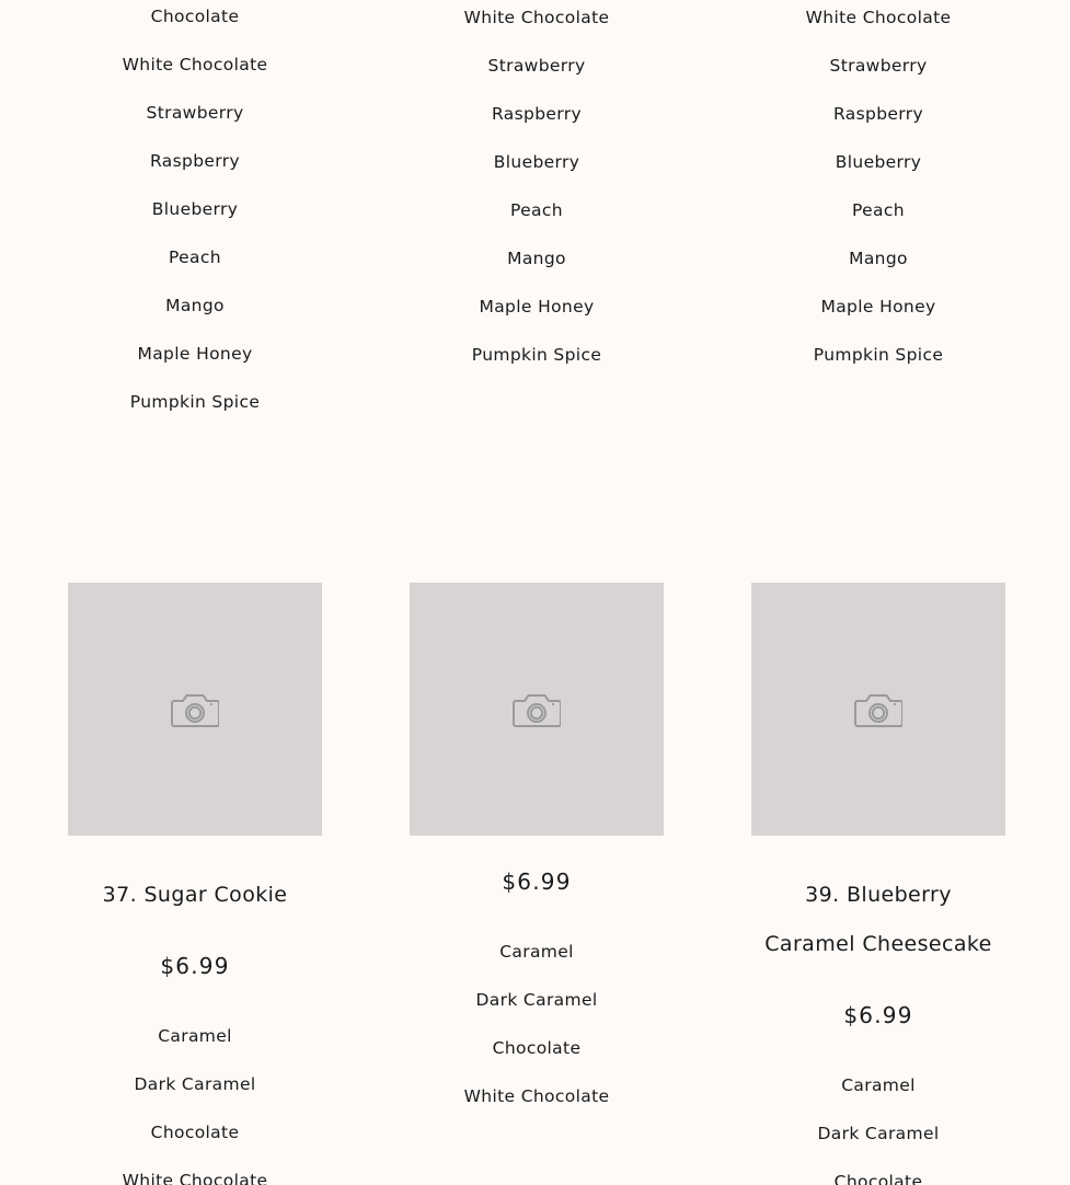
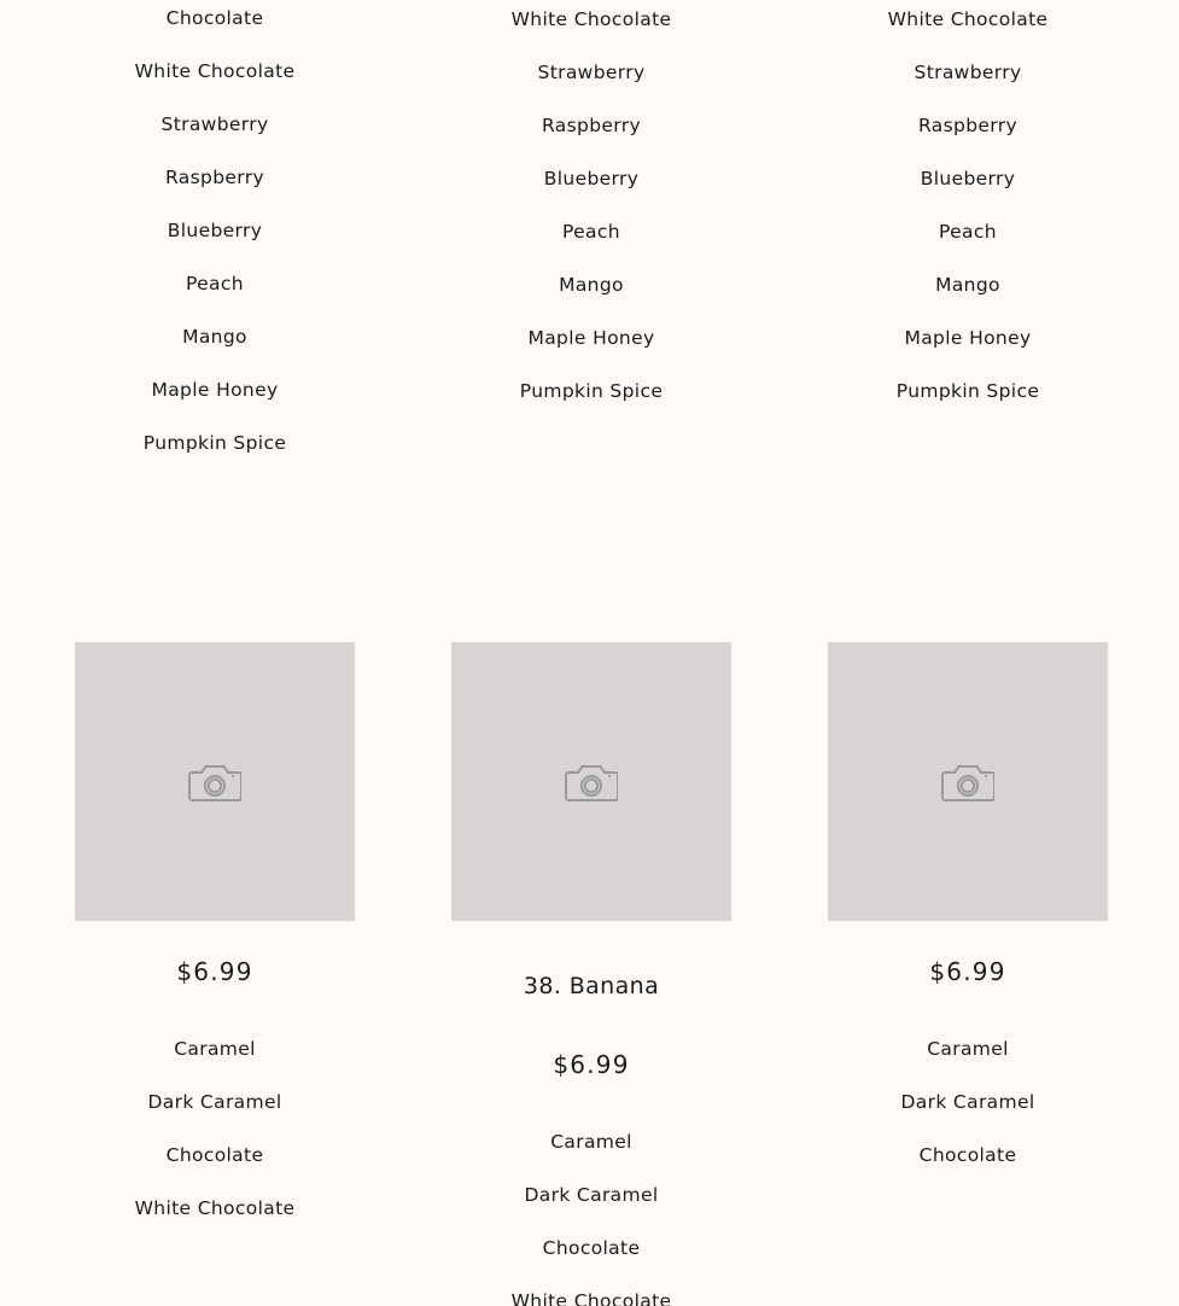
  Chocolate
  White Chocolate
  Strawberry
  Raspberry
  Blueberry
  Peach
  Mango
  Maple Honey
  Pumpkin Spice
  White Chocolate
  Strawberry
  Raspberry
  Blueberry
  Peach
  Mango
  Maple Honey
  Pumpkin Spice
  White Chocolate
  Strawberry
  Raspberry
  Blueberry
  Peach
  Mango
  Maple Honey
  Pumpkin Spice
- 37. Sugar Cookie
  $6.99
  Caramel
  Dark Caramel
  Chocolate
  White Chocolate
+ 38. Banana
  $6.99
  Caramel
  Dark Caramel
  Chocolate
  White Chocolate
- 39. Blueberry Caramel Cheesecake
  $6.99
  Caramel
  Dark Caramel
  Chocolate
